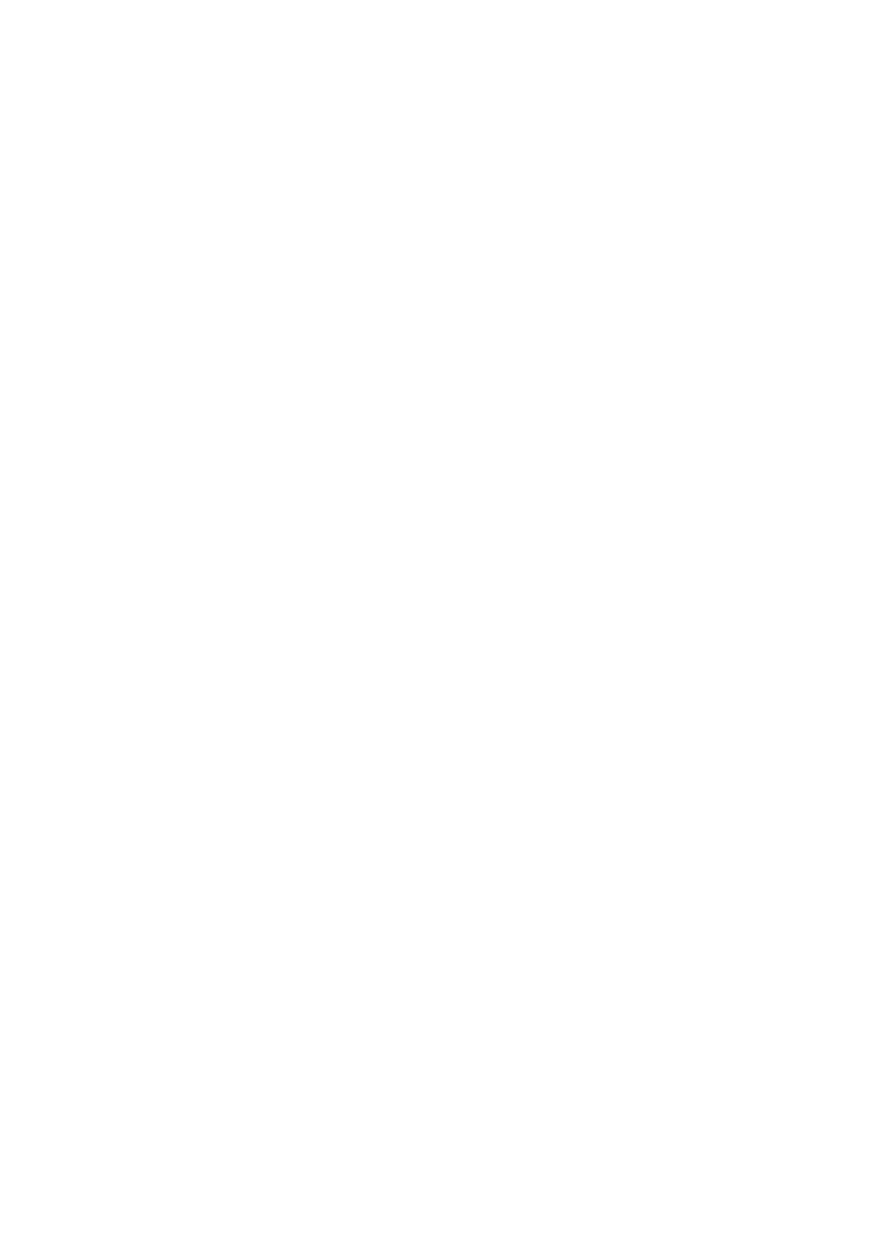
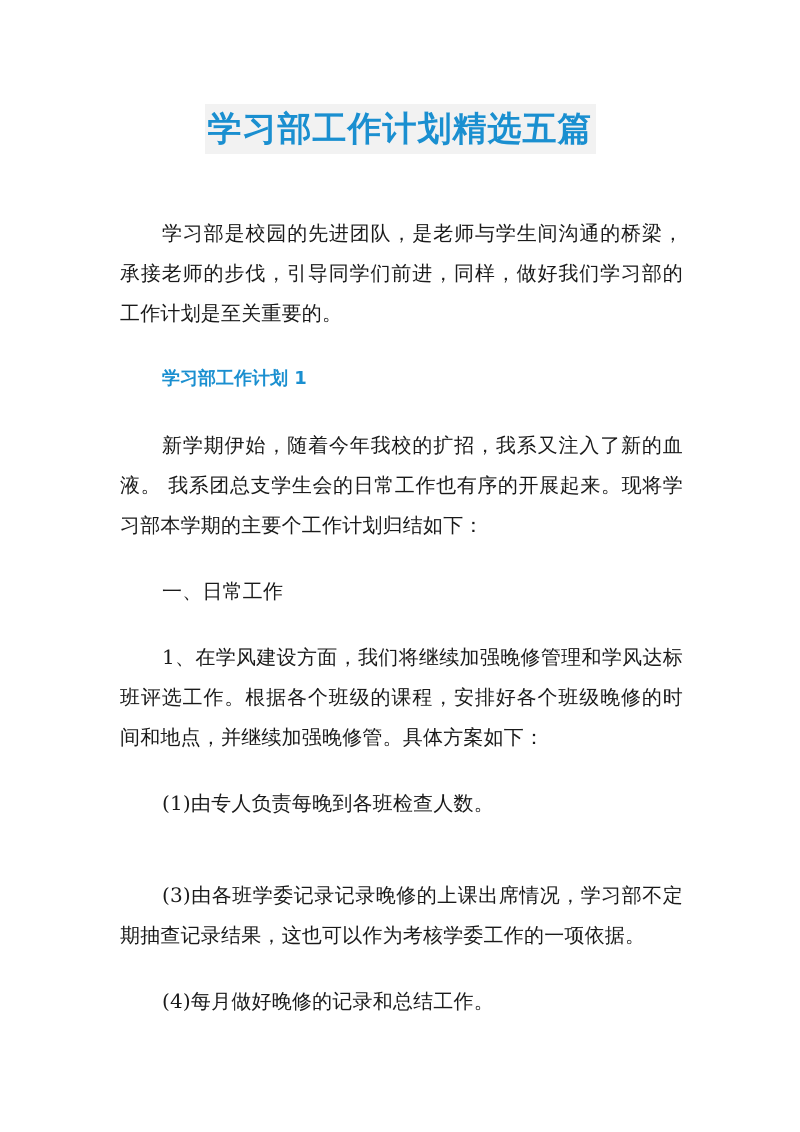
+ 学习部工作计划精选五篇
+ 学习部是校园的先进团队，是老师与学生间沟通的桥梁，承接老师的步伐，引导同学们前进，同样，做好我们学习部的工作计划是至关重要的。
+ 学习部工作计划 1
+ 新学期伊始，随着今年我校的扩招，我系又注入了新的血液。 我系团总支学生会的日常工作也有序的开展起来。现将学习部本学期的主要个工作计划归结如下：
+ 一、日常工作
+ 1、在学风建设方面，我们将继续加强晚修管理和学风达标班评选工作。根据各个班级的课程，安排好各个班级晚修的时间和地点，并继续加强晚修管。具体方案如下：
+ (1)由专人负责每晚到各班检查人数。
+ (3)由各班学委记录记录晚修的上课出席情况，学习部不定期抽查记录结果，这也可以作为考核学委工作的一项依据。
+ (4)每月做好晚修的记录和总结工作。
